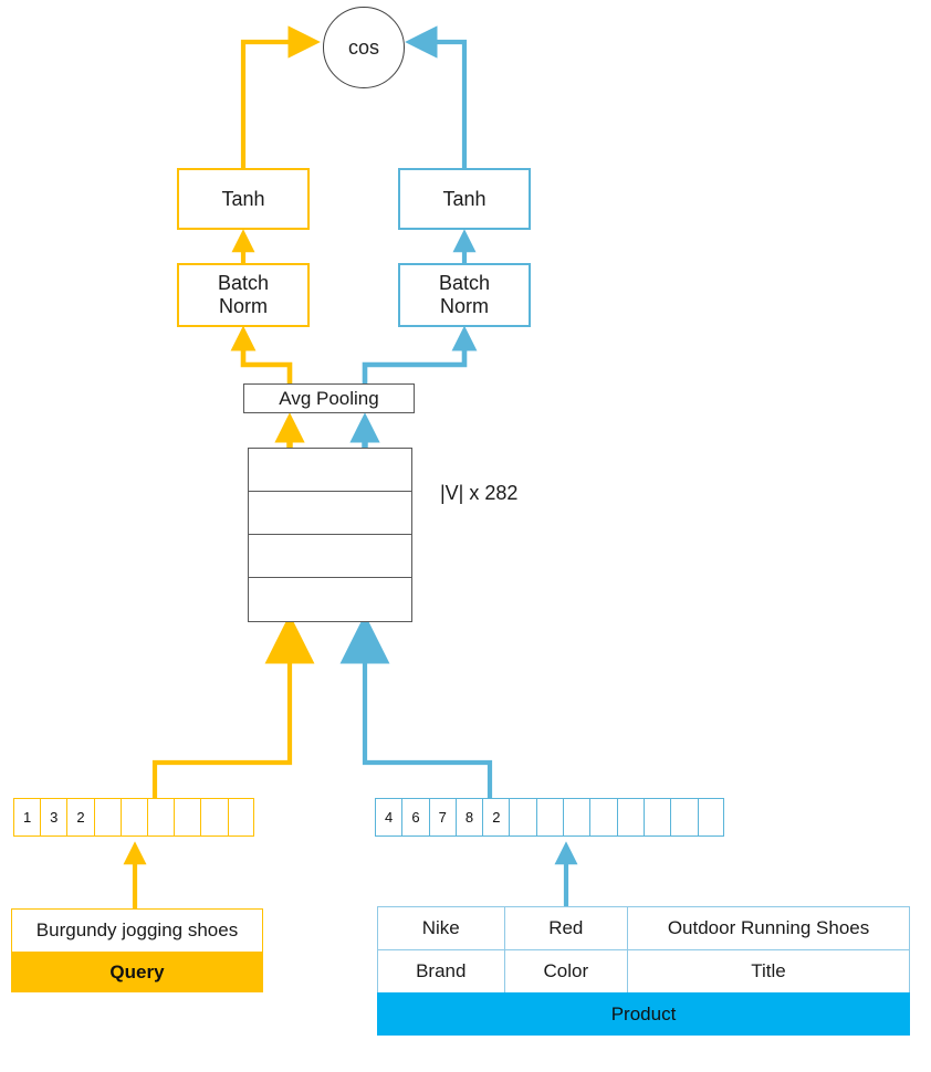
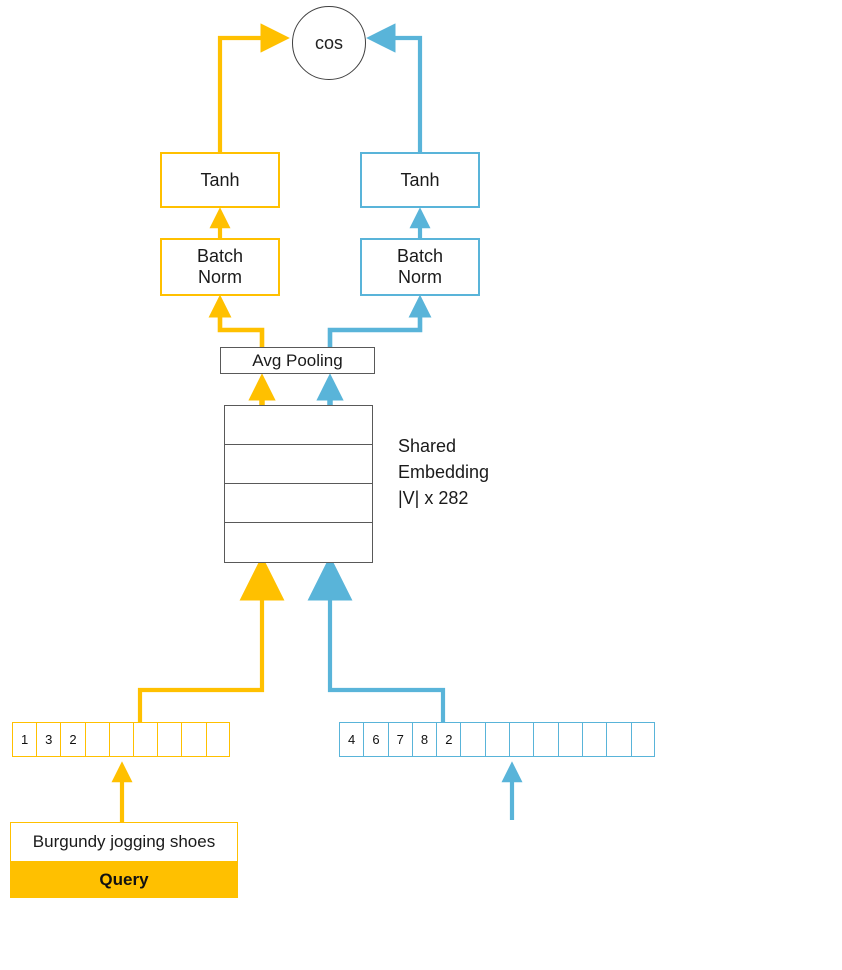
  cos
  Tanh
  Tanh
  Batch
  Norm
  Batch
  Norm
  Avg Pooling
+ Shared
+ Embedding
  |V| x 282
  1
  3
  2
  4
  6
  7
  8
  2
  Burgundy jogging shoes
  Query
- Nike
- Red
- Outdoor Running Shoes
- Brand
- Color
- Title
- Product
